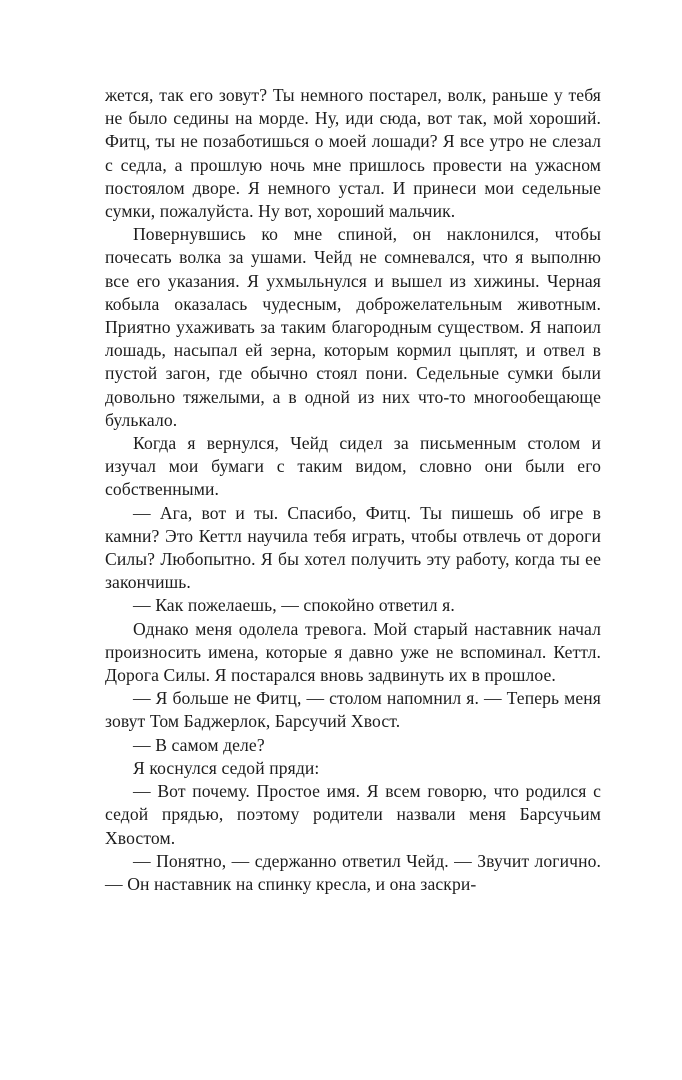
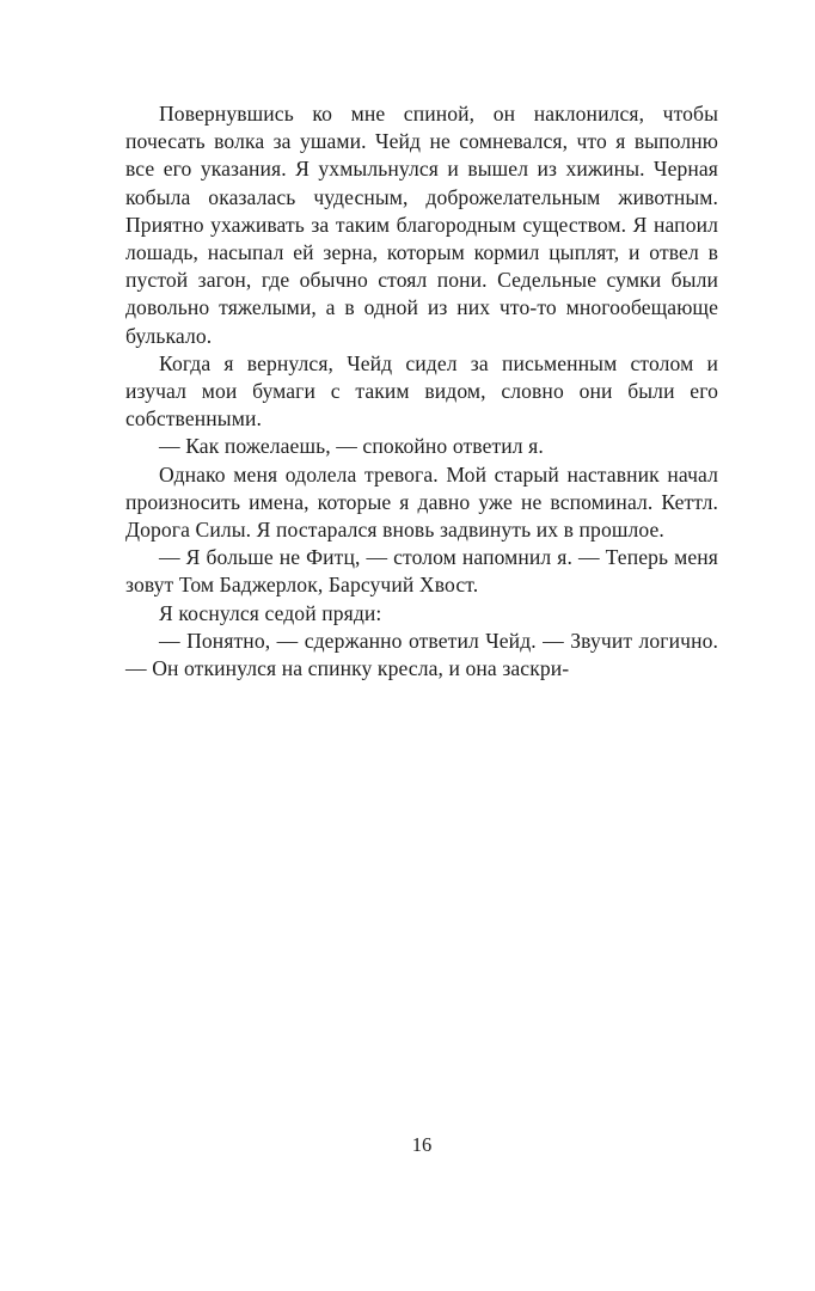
- жется, так его зовут? Ты немного постарел, волк, раньше у тебя не было седины на морде. Ну, иди сюда, вот так, мой хороший. Фитц, ты не позаботишься о моей лошади? Я все утро не слезал с седла, а прошлую ночь мне пришлось провести на ужасном постоялом дворе. Я немного устал. И принеси мои седельные сумки, пожалуйста. Ну вот, хороший мальчик.
  Повернувшись ко мне спиной, он наклонился, чтобы почесать волка за ушами. Чейд не сомневался, что я выполню все его указания. Я ухмыльнулся и вышел из хижины. Черная кобыла оказалась чудесным, доброжелательным животным. Приятно ухаживать за таким благородным существом. Я напоил лошадь, насыпал ей зерна, которым кормил цыплят, и отвел в пустой загон, где обычно стоял пони. Седельные сумки были довольно тяжелыми, а в одной из них что-то многообещающе булькало.
  Когда я вернулся, Чейд сидел за письменным столом и изучал мои бумаги с таким видом, словно они были его собственными.
- — Ага, вот и ты. Спасибо, Фитц. Ты пишешь об игре в камни? Это Кеттл научила тебя играть, чтобы отвлечь от дороги Силы? Любопытно. Я бы хотел получить эту работу, когда ты ее закончишь.
  — Как пожелаешь, — спокойно ответил я.
  Однако меня одолела тревога. Мой старый наставник начал произносить имена, которые я давно уже не вспоминал. Кеттл. Дорога Силы. Я постарался вновь задвинуть их в прошлое.
  — Я больше не Фитц, — столом напомнил я. — Теперь меня зовут Том Баджерлок, Барсучий Хвост.
- — В самом деле?
  Я коснулся седой пряди:
- — Вот почему. Простое имя. Я всем говорю, что родился с седой прядью, поэтому родители назвали меня Барсучьим Хвостом.
- — Понятно, — сдержанно ответил Чейд. — Звучит логично. — Он наставник на спинку кресла, и она заскри-
+ — Понятно, — сдержанно ответил Чейд. — Звучит логично. — Он откинулся на спинку кресла, и она заскри-
+ 16
